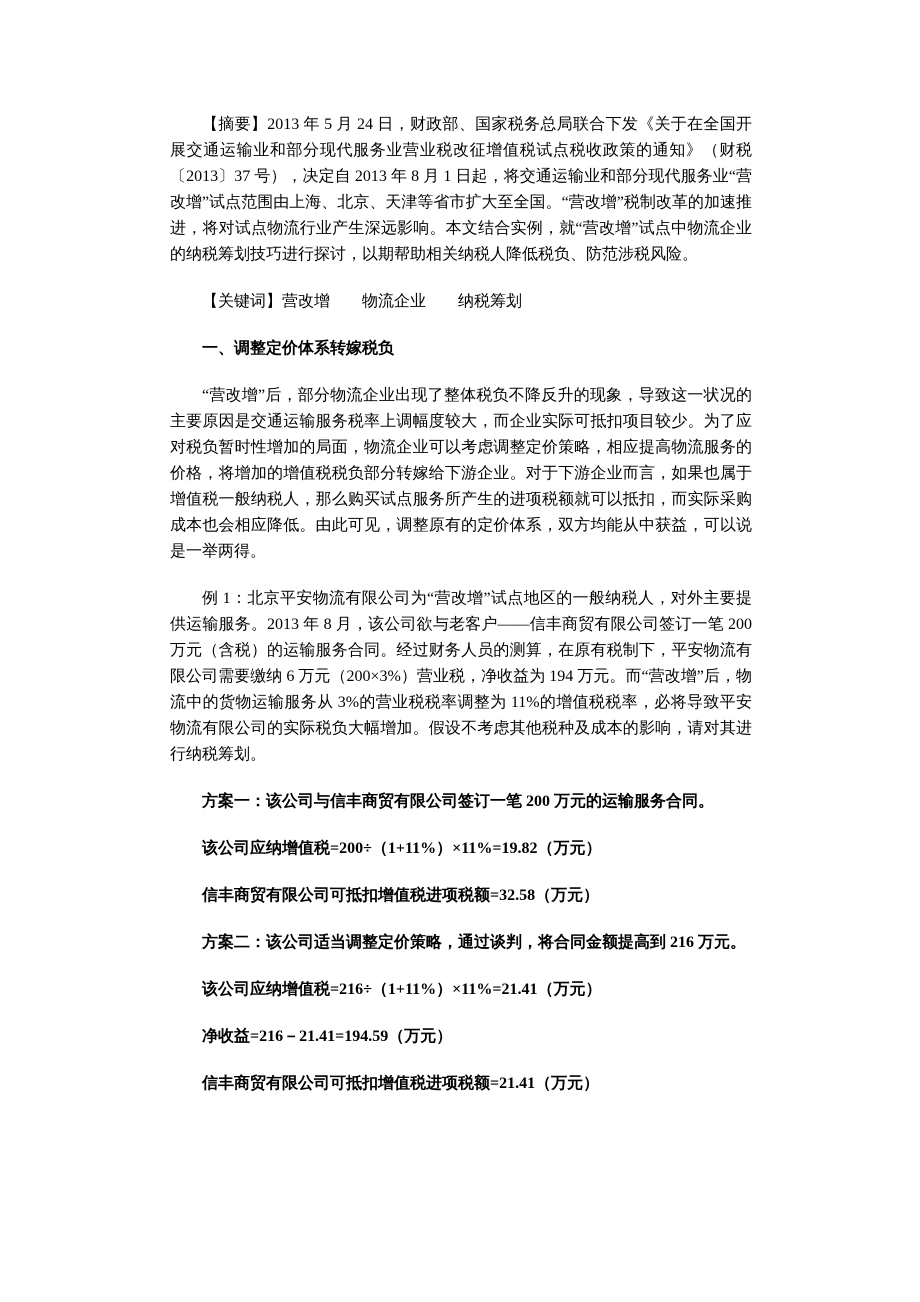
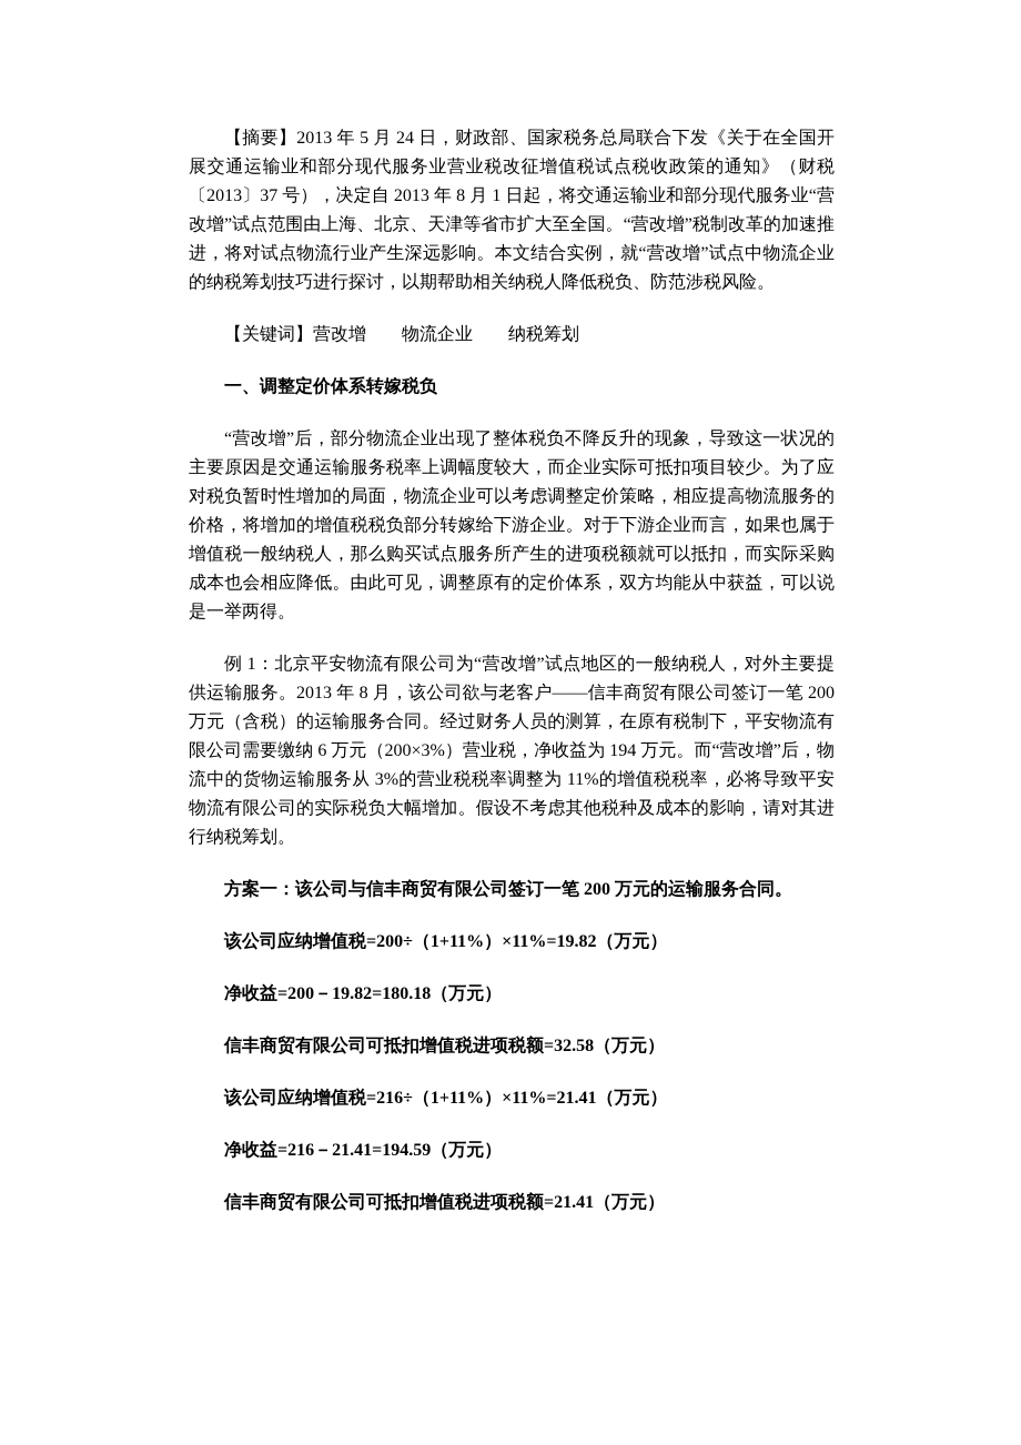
  【摘要】2013 年 5 月 24 日，财政部、国家税务总局联合下发《关于在全国开展交通运输业和部分现代服务业营业税改征增值税试点税收政策的通知》（财税〔2013〕37 号），决定自 2013 年 8 月 1 日起，将交通运输业和部分现代服务业“营改增”试点范围由上海、北京、天津等省市扩大至全国。“营改增”税制改革的加速推进，将对试点物流行业产生深远影响。本文结合实例，就“营改增”试点中物流企业的纳税筹划技巧进行探讨，以期帮助相关纳税人降低税负、防范涉税风险。
  【关键词】营改增 物流企业 纳税筹划
  一、调整定价体系转嫁税负
  “营改增”后，部分物流企业出现了整体税负不降反升的现象，导致这一状况的主要原因是交通运输服务税率上调幅度较大，而企业实际可抵扣项目较少。为了应对税负暂时性增加的局面，物流企业可以考虑调整定价策略，相应提高物流服务的价格，将增加的增值税税负部分转嫁给下游企业。对于下游企业而言，如果也属于增值税一般纳税人，那么购买试点服务所产生的进项税额就可以抵扣，而实际采购成本也会相应降低。由此可见，调整原有的定价体系，双方均能从中获益，可以说是一举两得。
  例 1：北京平安物流有限公司为“营改增”试点地区的一般纳税人，对外主要提供运输服务。2013 年 8 月，该公司欲与老客户——信丰商贸有限公司签订一笔 200 万元（含税）的运输服务合同。经过财务人员的测算，在原有税制下，平安物流有限公司需要缴纳 6 万元（200×3%）营业税，净收益为 194 万元。而“营改增”后，物流中的货物运输服务从 3%的营业税税率调整为 11%的增值税税率，必将导致平安物流有限公司的实际税负大幅增加。假设不考虑其他税种及成本的影响，请对其进行纳税筹划。
  方案一：该公司与信丰商贸有限公司签订一笔 200 万元的运输服务合同。
  该公司应纳增值税=200÷（1+11%）×11%=19.82（万元）
+ 净收益=200－19.82=180.18（万元）
  信丰商贸有限公司可抵扣增值税进项税额=32.58（万元）
- 方案二：该公司适当调整定价策略，通过谈判，将合同金额提高到 216 万元。
  该公司应纳增值税=216÷（1+11%）×11%=21.41（万元）
  净收益=216－21.41=194.59（万元）
  信丰商贸有限公司可抵扣增值税进项税额=21.41（万元）
